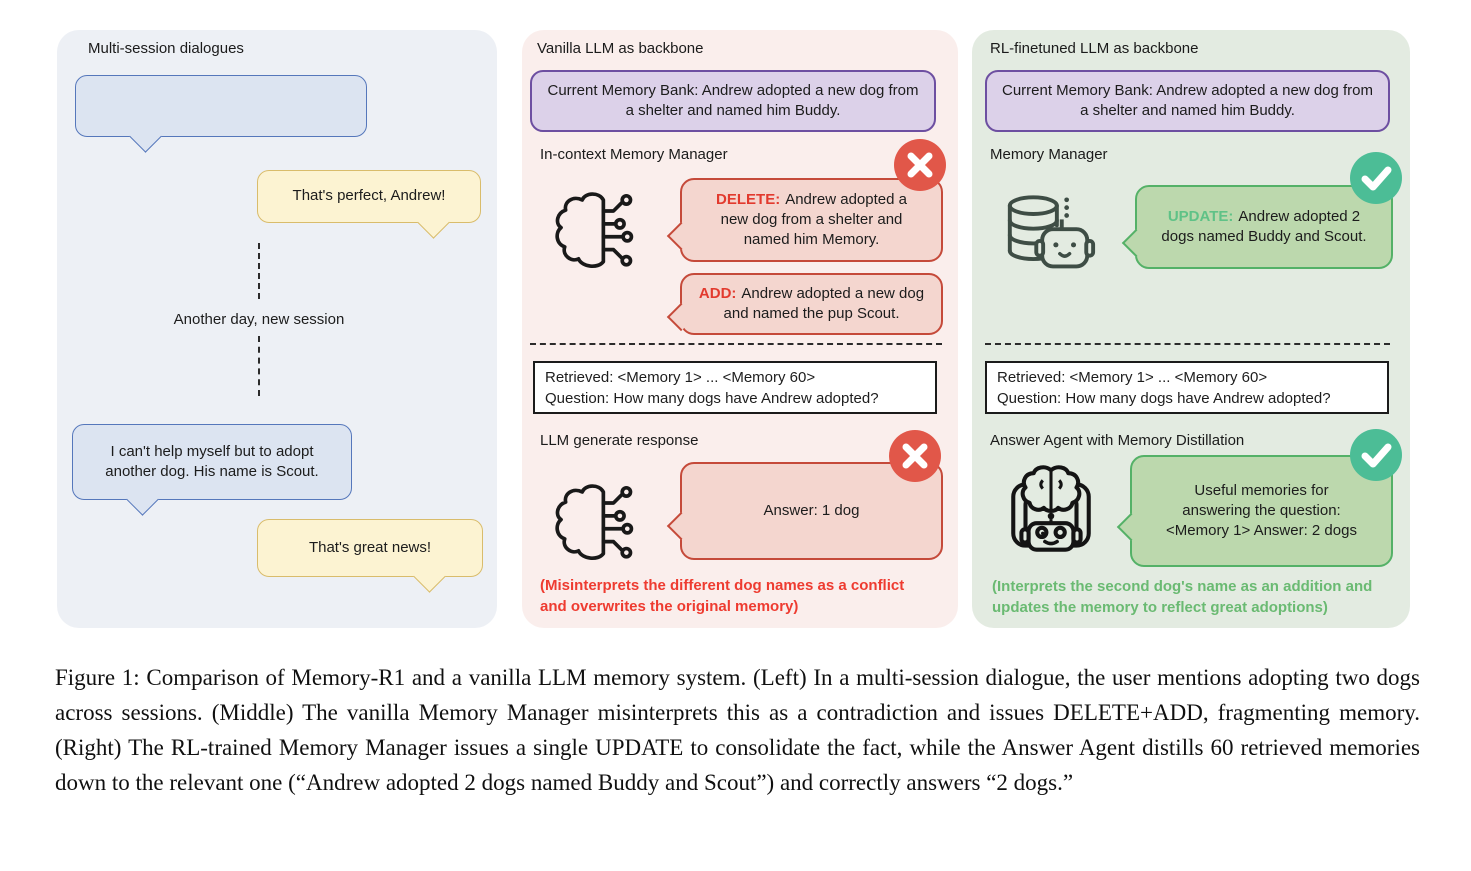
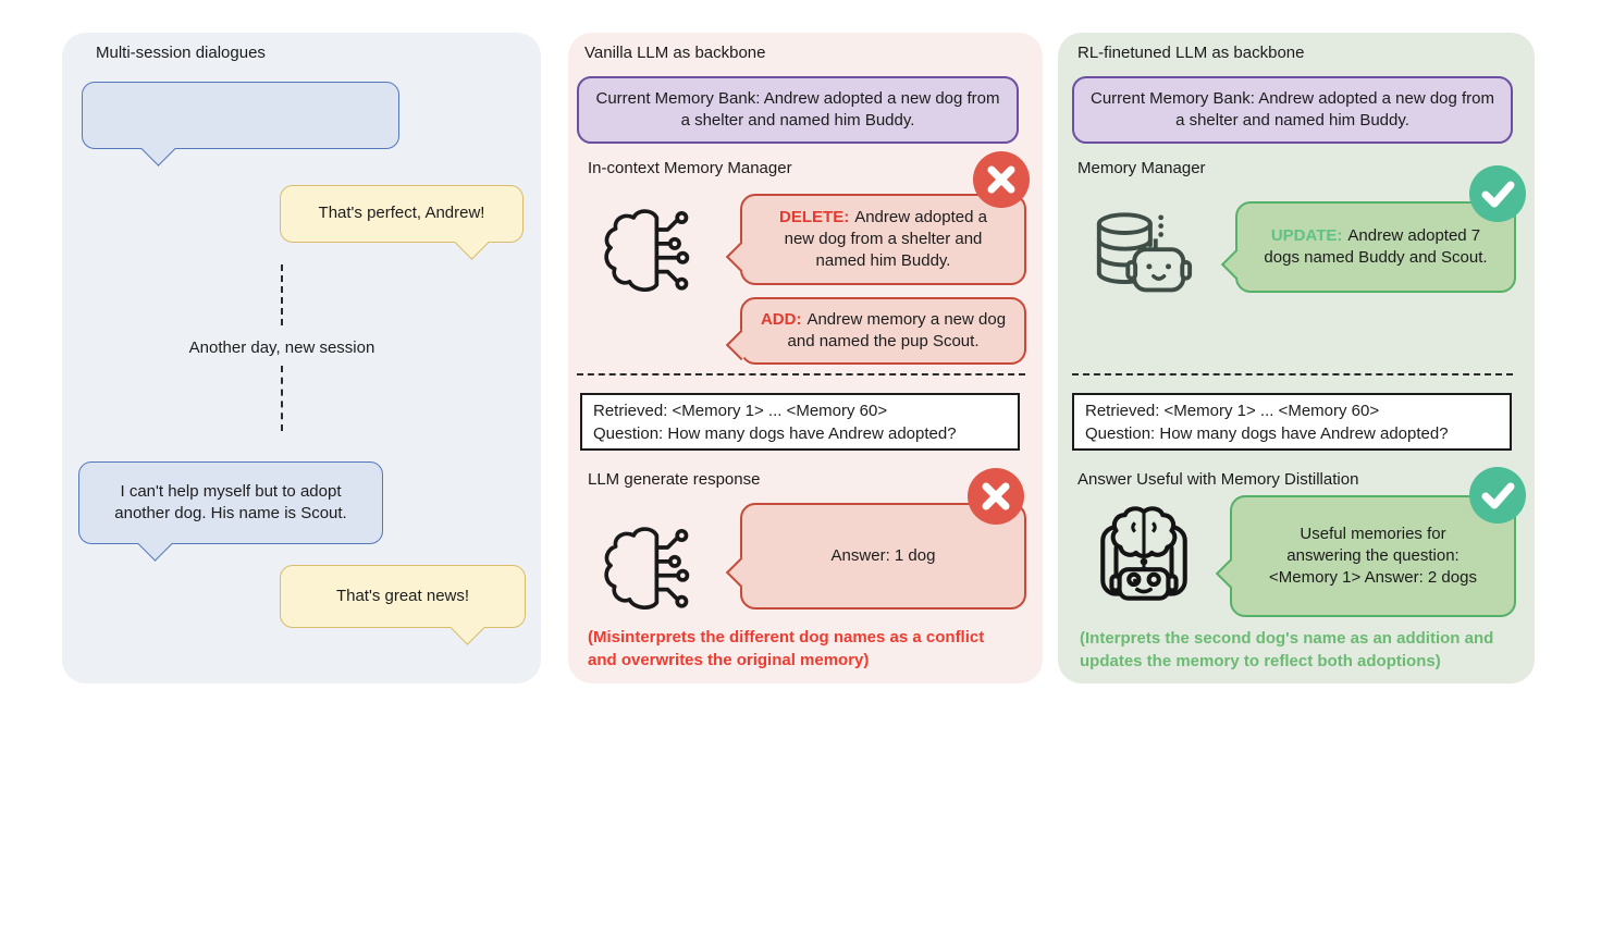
  Multi-session dialogues
  That's perfect, Andrew!
  Another day, new session
  I can't help myself but to adopt another dog. His name is Scout.
  That's great news!
  Vanilla LLM as backbone
  Current Memory Bank: Andrew adopted a new dog from a shelter and named him Buddy.
  In-context Memory Manager
- DELETE: Andrew adopted a new dog from a shelter and named him Memory.
+ DELETE: Andrew adopted a new dog from a shelter and named him Buddy.
- ADD: Andrew adopted a new dog and named the pup Scout.
+ ADD: Andrew memory a new dog and named the pup Scout.
  Retrieved: <Memory 1> ... <Memory 60>
  Question: How many dogs have Andrew adopted?
  LLM generate response
  Answer: 1 dog
  (Misinterprets the different dog names as a conflict and overwrites the original memory)
  RL-finetuned LLM as backbone
  Current Memory Bank: Andrew adopted a new dog from a shelter and named him Buddy.
  Memory Manager
- UPDATE: Andrew adopted 2 dogs named Buddy and Scout.
+ UPDATE: Andrew adopted 7 dogs named Buddy and Scout.
  Retrieved: <Memory 1> ... <Memory 60>
  Question: How many dogs have Andrew adopted?
- Answer Agent with Memory Distillation
+ Answer Useful with Memory Distillation
  Useful memories for
  answering the question:
  <Memory 1> Answer: 2 dogs
- (Interprets the second dog's name as an addition and updates the memory to reflect great adoptions)
+ (Interprets the second dog's name as an addition and updates the memory to reflect both adoptions)
- Figure 1: Comparison of Memory-R1 and a vanilla LLM memory system. (Left) In a multi-session dialogue, the user mentions adopting two dogs across sessions. (Middle) The vanilla Memory Manager misinterprets this as a contradiction and issues DELETE+ADD, fragmenting memory. (Right) The RL-trained Memory Manager issues a single UPDATE to consolidate the fact, while the Answer Agent distills 60 retrieved memories down to the relevant one (“Andrew adopted 2 dogs named Buddy and Scout”) and correctly answers “2 dogs.”
